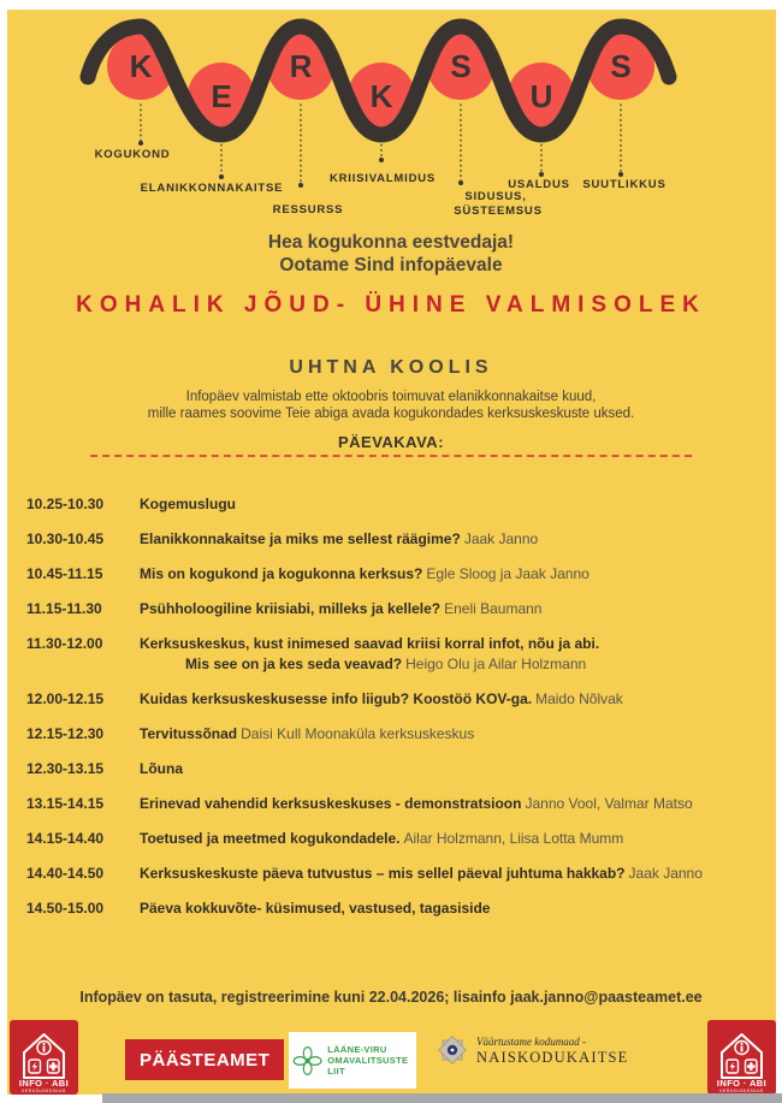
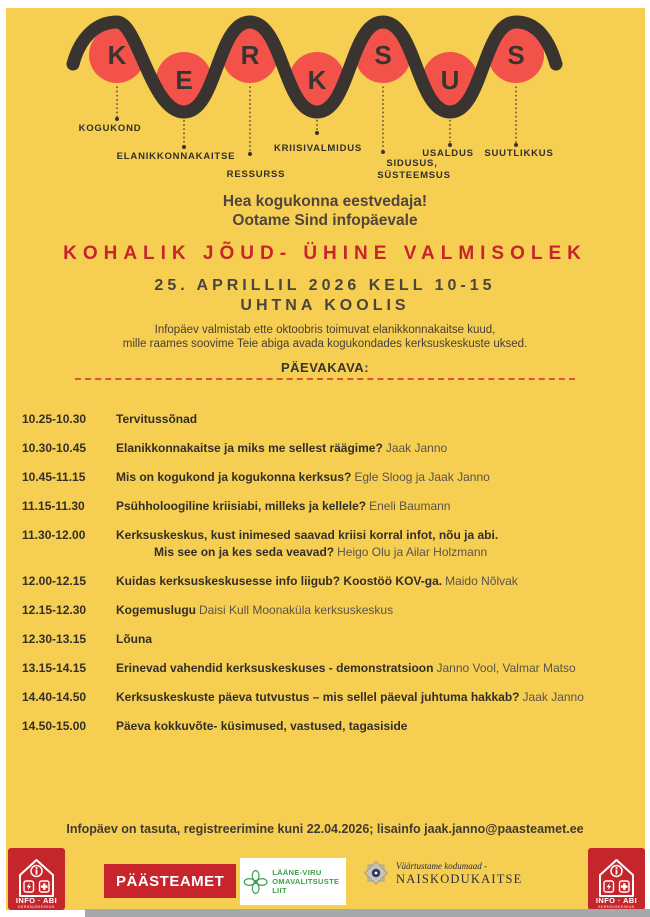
  K
  E
  R
  K
  S
  U
  S
  KOGUKOND
  ELANIKKONNAKAITSE
  RESSURSS
  KRIISIVALMIDUS
  SIDUSUS,
  SÜSTEEMSUS
  USALDUS
  SUUTLIKKUS
  Hea kogukonna eestvedaja!
  Ootame Sind infopäevale
  KOHALIK JÕUD- ÜHINE VALMISOLEK
+ 25. APRILLIL 2026 KELL 10-15
  UHTNA KOOLIS
  Infopäev valmistab ette oktoobris toimuvat elanikkonnakaitse kuud,
  mille raames soovime Teie abiga avada kogukondades kerksuskeskuste uksed.
  PÄEVAKAVA:
  10.25-10.30
- Kogemuslugu
+ Tervitussõnad
  10.30-10.45
  Elanikkonnakaitse ja miks me sellest räägime? Jaak Janno
  10.45-11.15
  Mis on kogukond ja kogukonna kerksus? Egle Sloog ja Jaak Janno
  11.15-11.30
  Psühholoogiline kriisiabi, milleks ja kellele? Eneli Baumann
  11.30-12.00
  Kerksuskeskus, kust inimesed saavad kriisi korral infot, nõu ja abi.
  Mis see on ja kes seda veavad? Heigo Olu ja Ailar Holzmann
  12.00-12.15
  Kuidas kerksuskeskusesse info liigub? Koostöö KOV-ga. Maido Nõlvak
  12.15-12.30
- Tervitussõnad Daisi Kull Moonaküla kerksuskeskus
+ Kogemuslugu Daisi Kull Moonaküla kerksuskeskus
  12.30-13.15
  Lõuna
  13.15-14.15
  Erinevad vahendid kerksuskeskuses - demonstratsioon Janno Vool, Valmar Matso
- 14.15-14.40
- Toetused ja meetmed kogukondadele. Ailar Holzmann, Liisa Lotta Mumm
  14.40-14.50
  Kerksuskeskuste päeva tutvustus – mis sellel päeval juhtuma hakkab? Jaak Janno
  14.50-15.00
  Päeva kokkuvõte- küsimused, vastused, tagasiside
  Infopäev on tasuta, registreerimine kuni 22.04.2026; lisainfo jaak.janno@paasteamet.ee
  INFO · ABI
  PÄÄSTEAMET
  LÄÄNE-VIRU
  OMAVALITSUSTE LIIT
  Väärtustame kodumaad -
  NAISKODUKAITSE
  INFO · ABI
